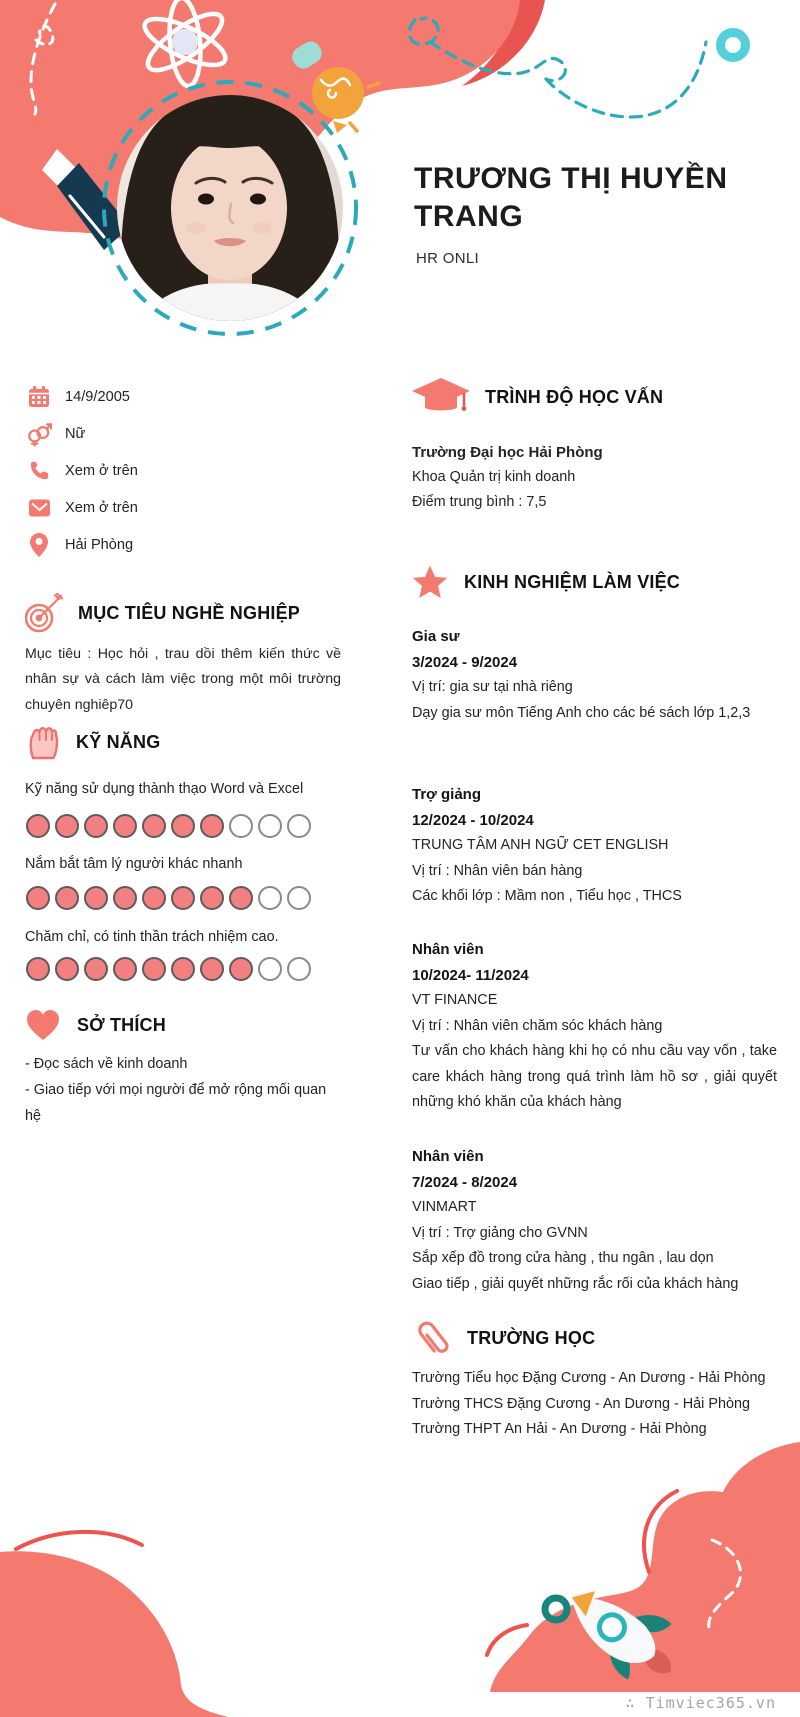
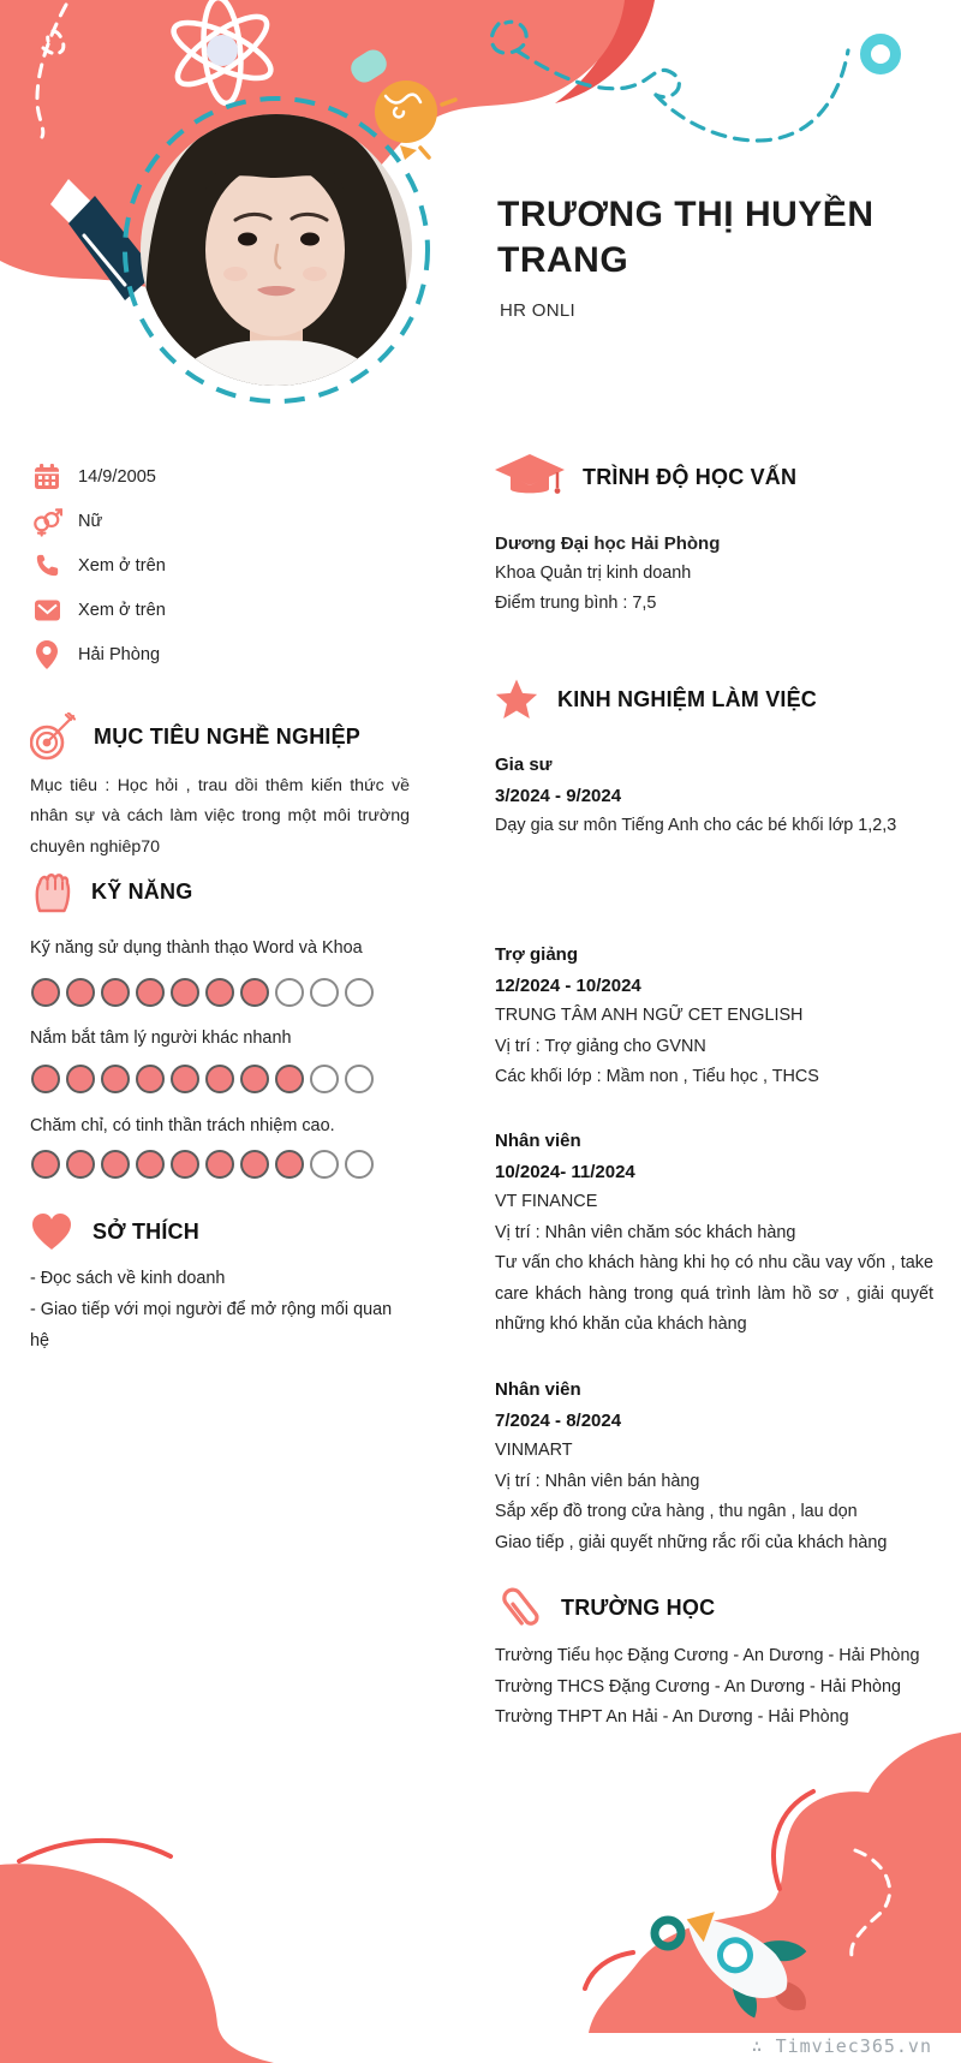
  TRƯƠNG THỊ HUYỀN TRANG
  HR ONLI
  14/9/2005
  Nữ
  Xem ở trên
  Xem ở trên
  Hải Phòng
  MỤC TIÊU NGHỀ NGHIỆP
  Mục tiêu : Học hỏi , trau dồi thêm kiến thức về nhân sự và cách làm việc trong một môi trường chuyên nghiêp70
  KỸ NĂNG
- Kỹ năng sử dụng thành thạo Word và Excel
+ Kỹ năng sử dụng thành thạo Word và Khoa
  Nắm bắt tâm lý người khác nhanh
  Chăm chỉ, có tinh thần trách nhiệm cao.
  SỞ THÍCH
  - Đọc sách về kinh doanh
  - Giao tiếp với mọi người để mở rộng mối quan hệ
  TRÌNH ĐỘ HỌC VẤN
- Trường Đại học Hải Phòng
+ Dương Đại học Hải Phòng
  Khoa Quản trị kinh doanh
  Điểm trung bình : 7,5
  KINH NGHIỆM LÀM VIỆC
  Gia sư
  3/2024 - 9/2024
- Vị trí: gia sư tại nhà riêng
- Dạy gia sư môn Tiếng Anh cho các bé sách lớp 1,2,3
+ Dạy gia sư môn Tiếng Anh cho các bé khối lớp 1,2,3
  Trợ giảng
  12/2024 - 10/2024
  TRUNG TÂM ANH NGỮ CET ENGLISH
- Vị trí : Nhân viên bán hàng
+ Vị trí : Trợ giảng cho GVNN
  Các khối lớp : Mầm non , Tiểu học , THCS
  Nhân viên
  10/2024- 11/2024
  VT FINANCE
  Vị trí : Nhân viên chăm sóc khách hàng
  Tư vấn cho khách hàng khi họ có nhu cầu vay vốn , take care khách hàng trong quá trình làm hồ sơ , giải quyết những khó khăn của khách hàng
  Nhân viên
  7/2024 - 8/2024
  VINMART
- Vị trí : Trợ giảng cho GVNN
+ Vị trí : Nhân viên bán hàng
  Sắp xếp đồ trong cửa hàng , thu ngân , lau dọn
  Giao tiếp , giải quyết những rắc rối của khách hàng
  TRƯỜNG HỌC
  Trường Tiểu học Đặng Cương - An Dương - Hải Phòng
  Trường THCS Đặng Cương - An Dương - Hải Phòng
  Trường THPT An Hải - An Dương - Hải Phòng
  ∴ Timviec365.vn
